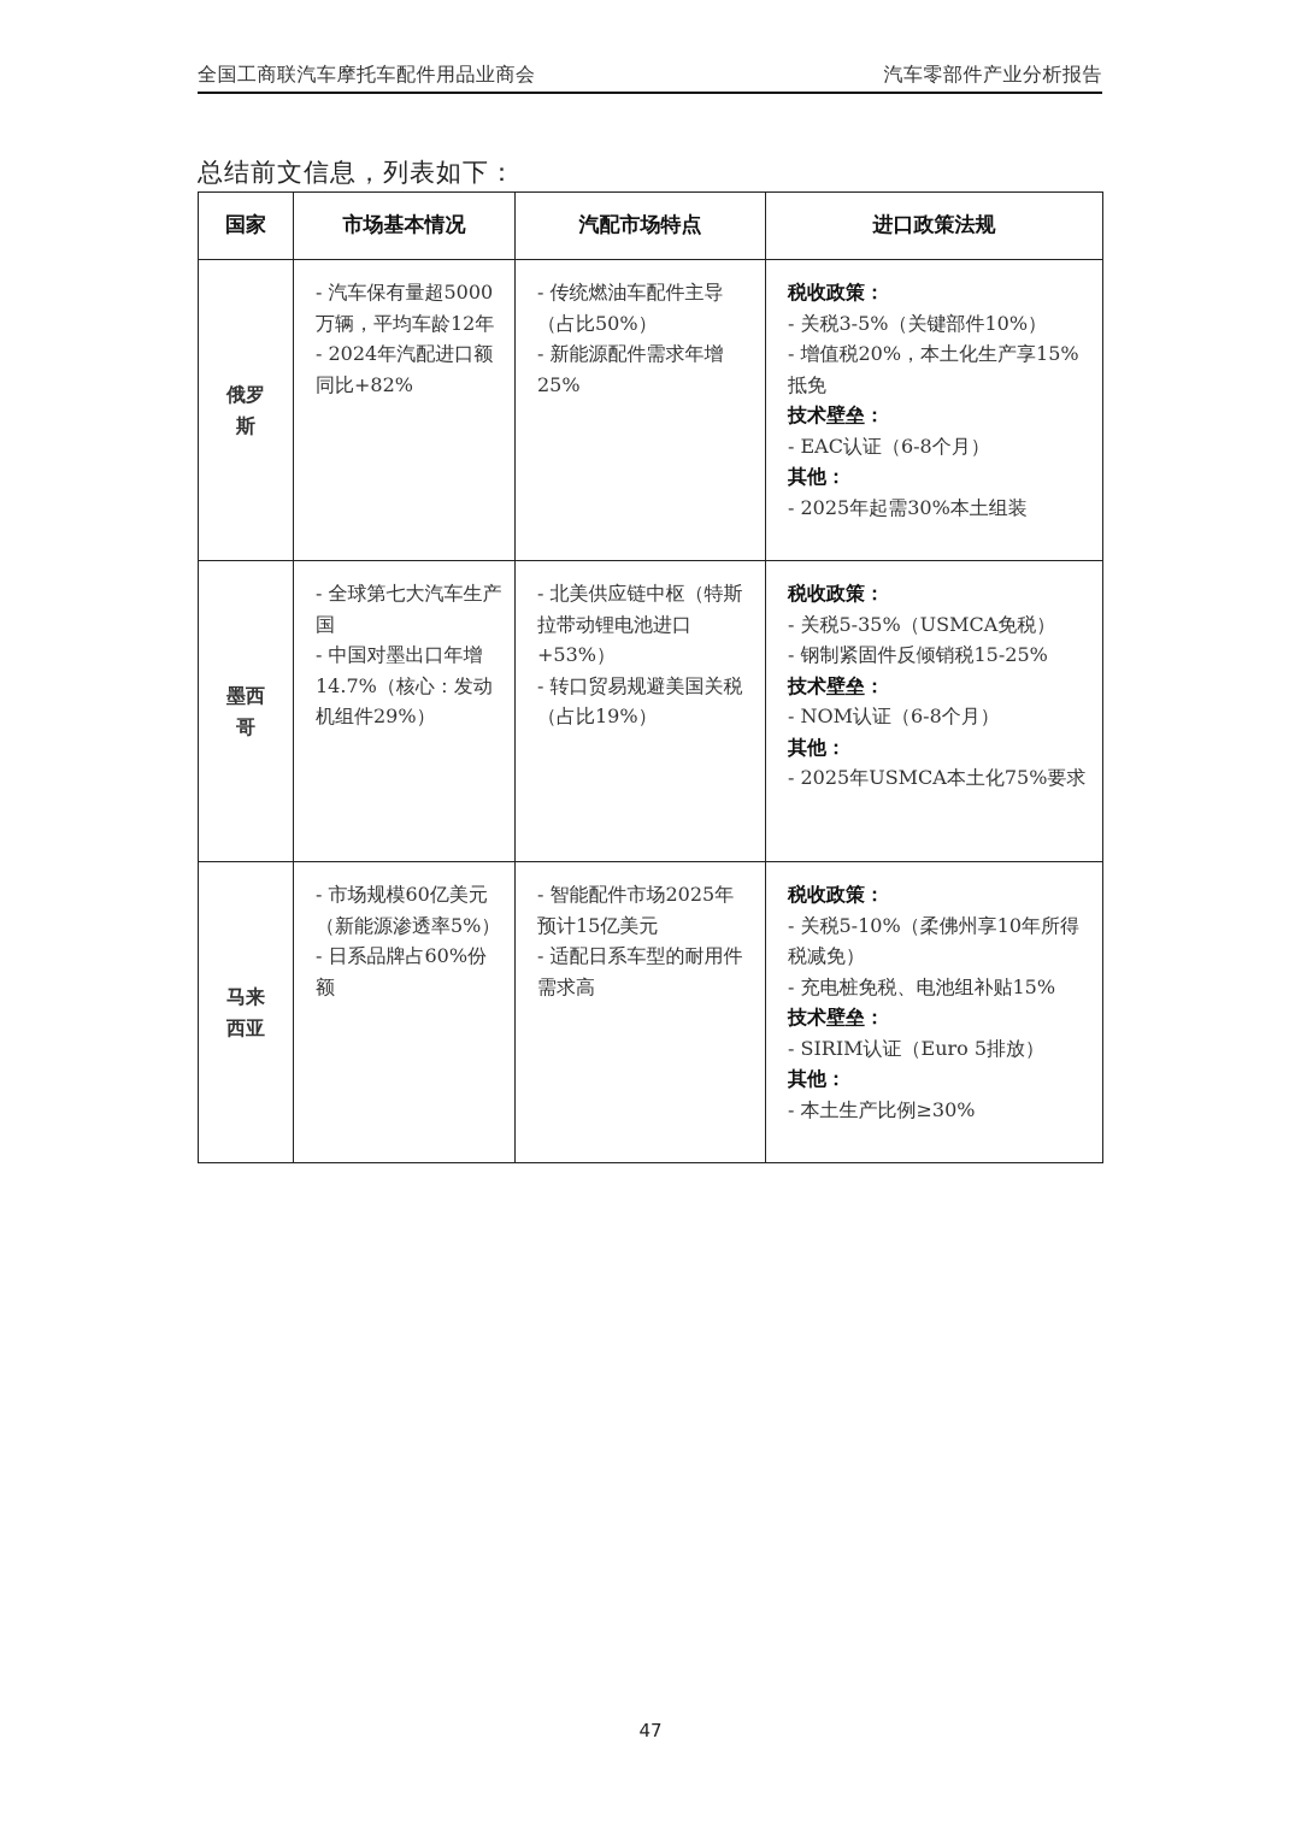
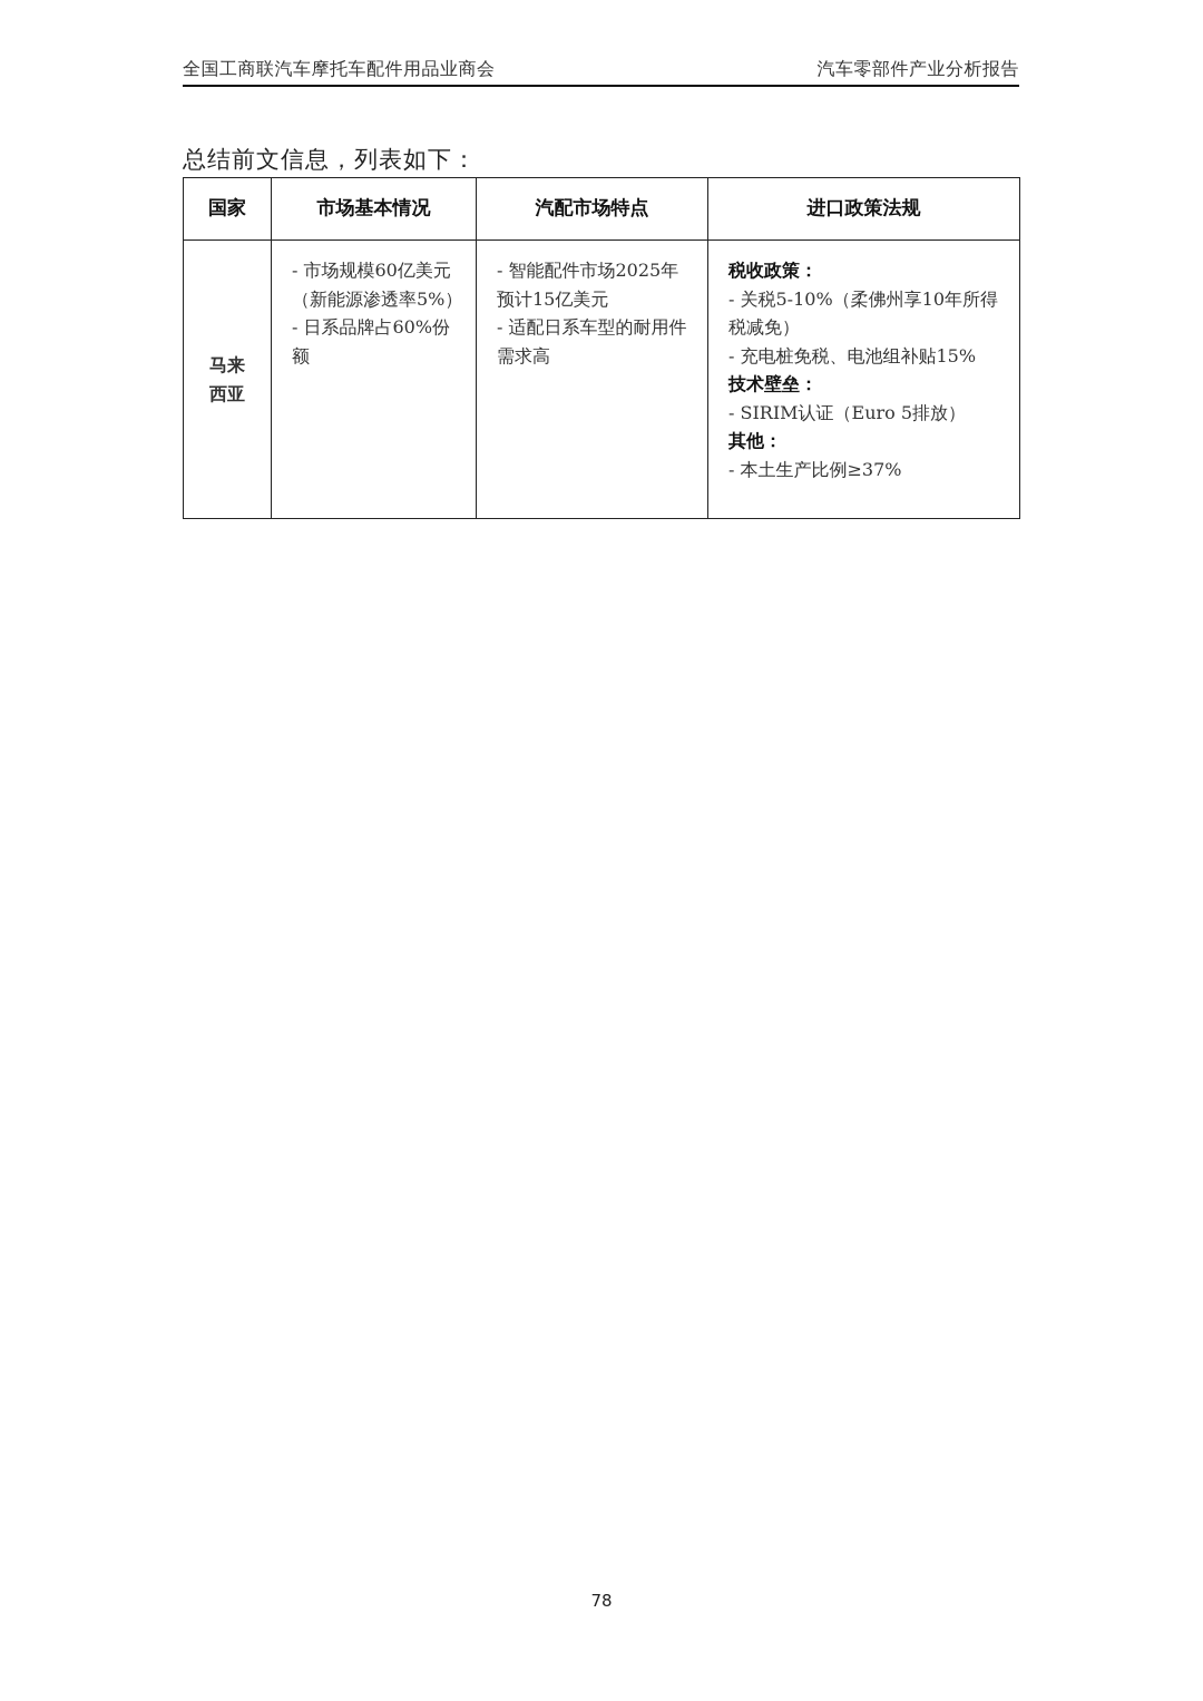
  全国工商联汽车摩托车配件用品业商会
  汽车零部件产业分析报告
  总结前文信息，列表如下：
  国家	市场基本情况	汽配市场特点	进口政策法规
- 俄罗斯	- 汽车保有量超5000万辆，平均车龄12年 - 2024年汽配进口额同比+82%	- 传统燃油车配件主导（占比50%） - 新能源配件需求年增25%	税收政策： - 关税3-5%（关键部件10%） - 增值税20%，本土化生产享15%抵免 技术壁垒： - EAC认证（6-8个月） 其他： - 2025年起需30%本土组装
- 墨西哥	- 全球第七大汽车生产国 - 中国对墨出口年增14.7%（核心：发动机组件29%）	- 北美供应链中枢（特斯拉带动锂电池进口+53%） - 转口贸易规避美国关税（占比19%）	税收政策： - 关税5-35%（USMCA免税） - 钢制紧固件反倾销税15-25% 技术壁垒： - NOM认证（6-8个月） 其他： - 2025年USMCA本土化75%要求
- 马来西亚	- 市场规模60亿美元（新能源渗透率5%） - 日系品牌占60%份额	- 智能配件市场2025年预计15亿美元 - 适配日系车型的耐用件需求高	税收政策： - 关税5-10%（柔佛州享10年所得税减免） - 充电桩免税、电池组补贴15% 技术壁垒： - SIRIM认证（Euro 5排放） 其他： - 本土生产比例≥30%
+ 马来西亚	- 市场规模60亿美元（新能源渗透率5%） - 日系品牌占60%份额	- 智能配件市场2025年预计15亿美元 - 适配日系车型的耐用件需求高	税收政策： - 关税5-10%（柔佛州享10年所得税减免） - 充电桩免税、电池组补贴15% 技术壁垒： - SIRIM认证（Euro 5排放） 其他： - 本土生产比例≥37%
- 47
+ 78
